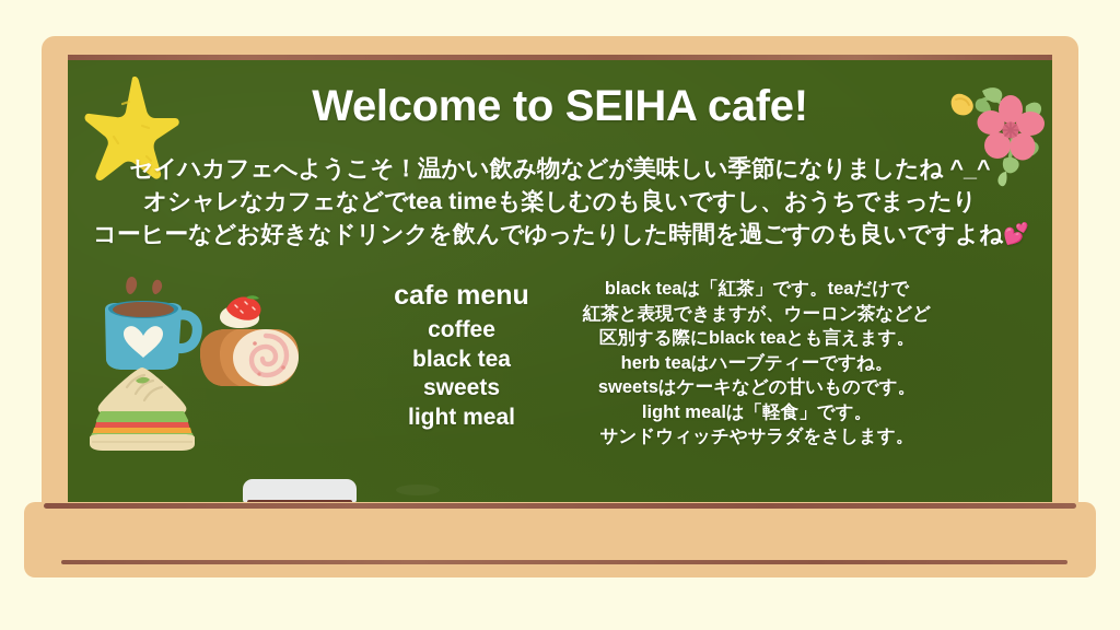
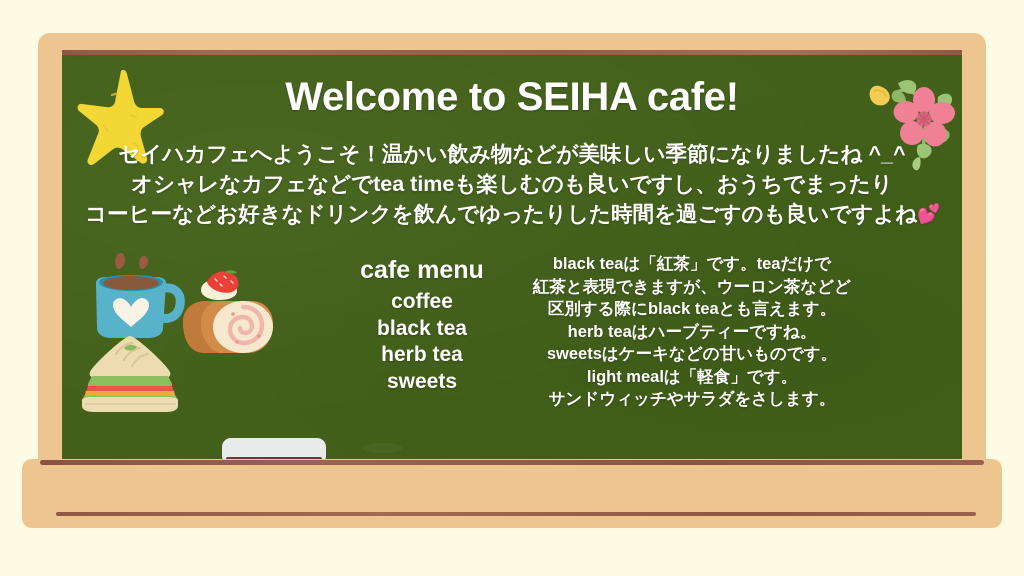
  Welcome to SEIHA cafe!
  セイハカフェへようこそ！温かい飲み物などが美味しい季節になりましたね ^_^
  オシャレなカフェなどでtea timeも楽しむのも良いですし、おうちでまったり
  コーヒーなどお好きなドリンクを飲んでゆったりした時間を過ごすのも良いですよね💕
  cafe menu
  coffee
  black tea
+ herb tea
  sweets
- light meal
  black teaは「紅茶」です。teaだけで
  紅茶と表現できますが、ウーロン茶などど
  区別する際にblack teaとも言えます。
  herb teaはハーブティーですね。
  sweetsはケーキなどの甘いものです。
  light mealは「軽食」です。
  サンドウィッチやサラダをさします。
